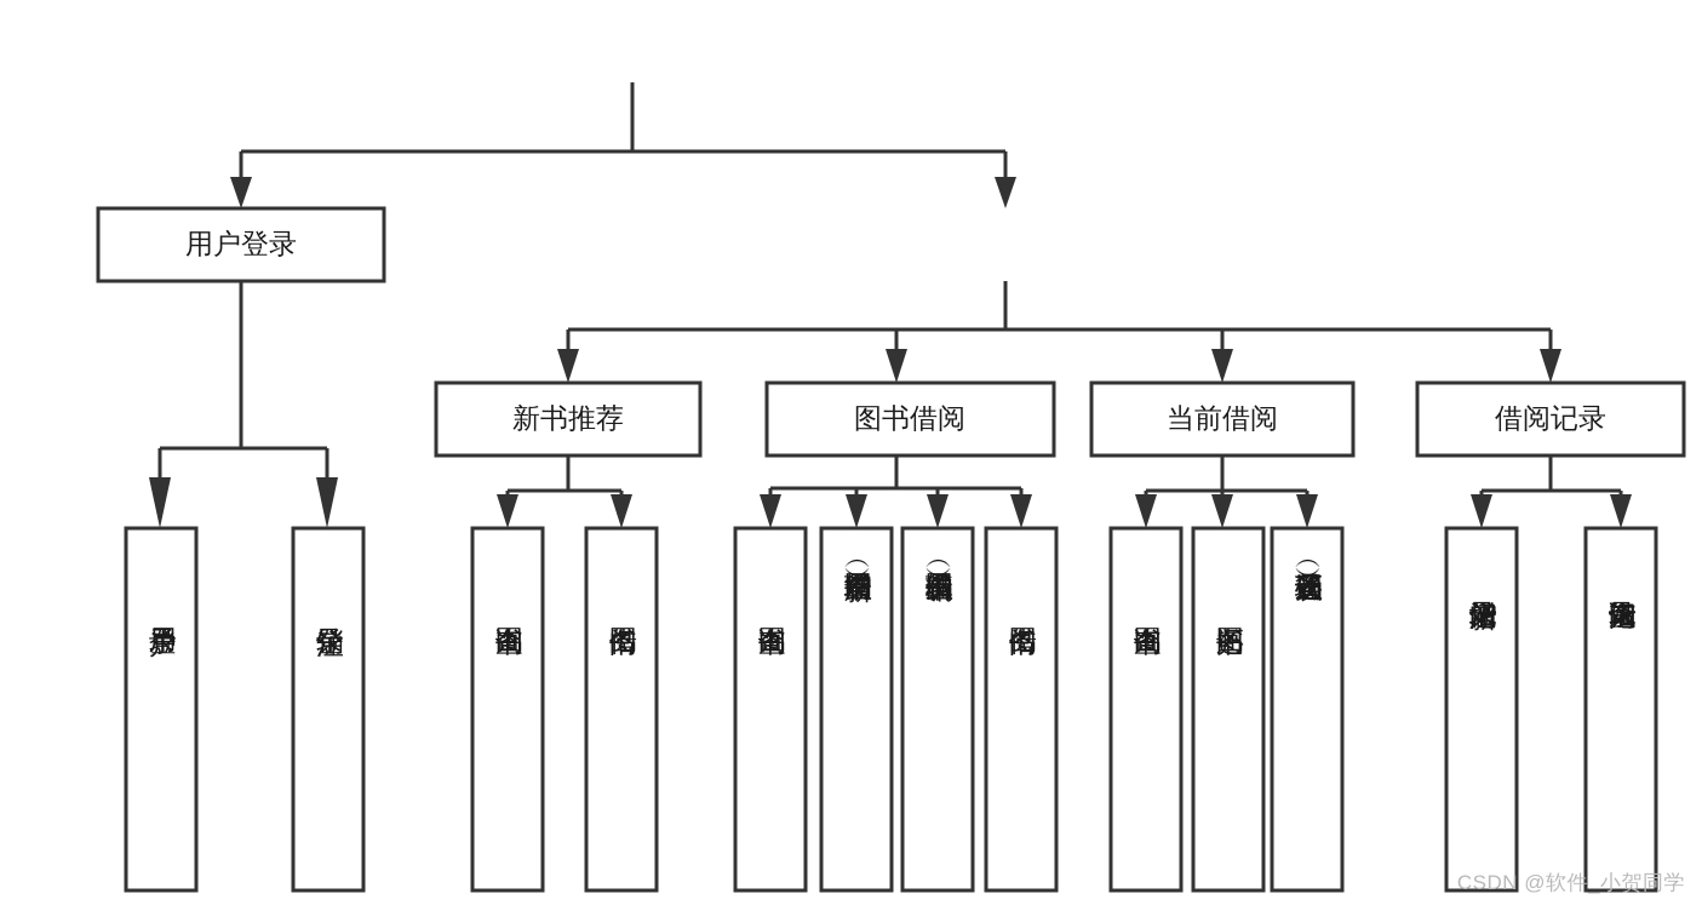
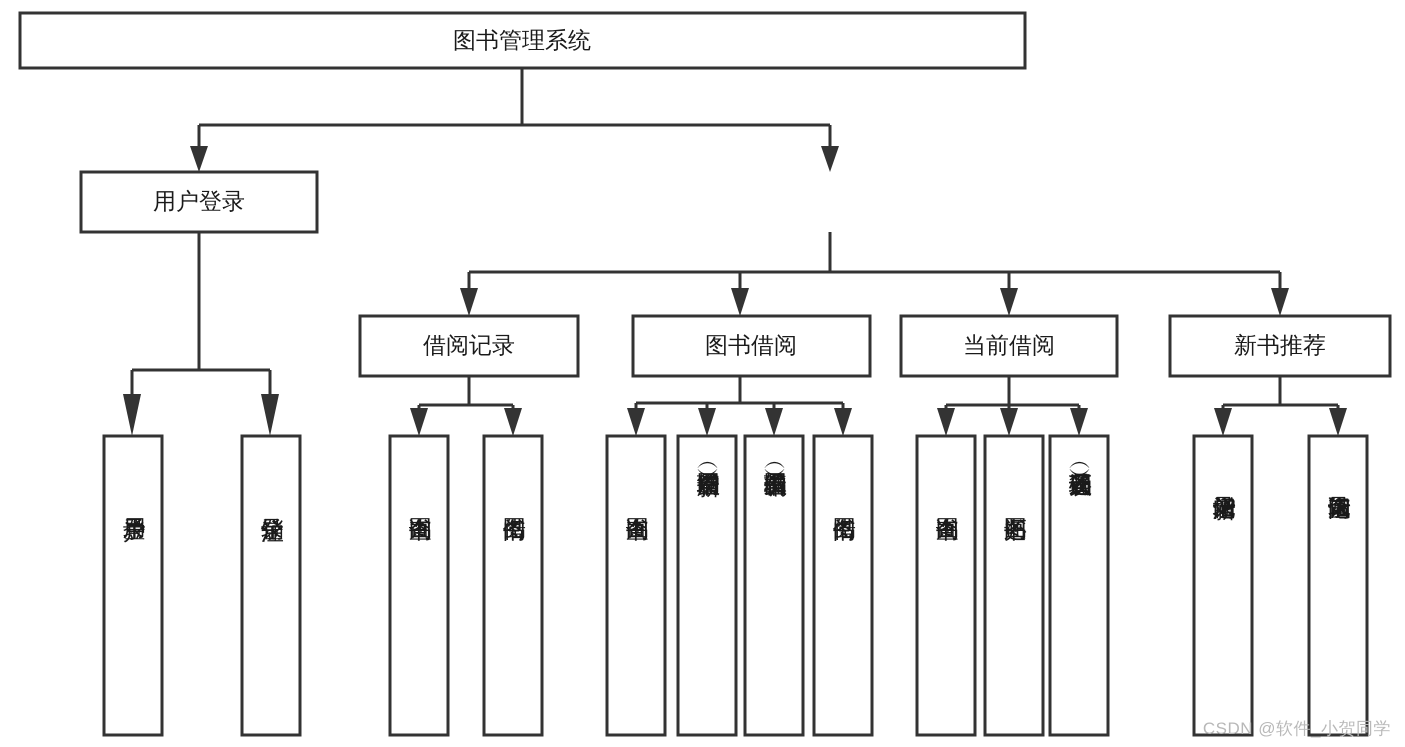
+ 图书管理系统
  用户登录
- 新书推荐
+ 借阅记录
  图书借阅
  当前借阅
- 借阅记录
+ 新书推荐
  CSDN @软件_小贺同学
